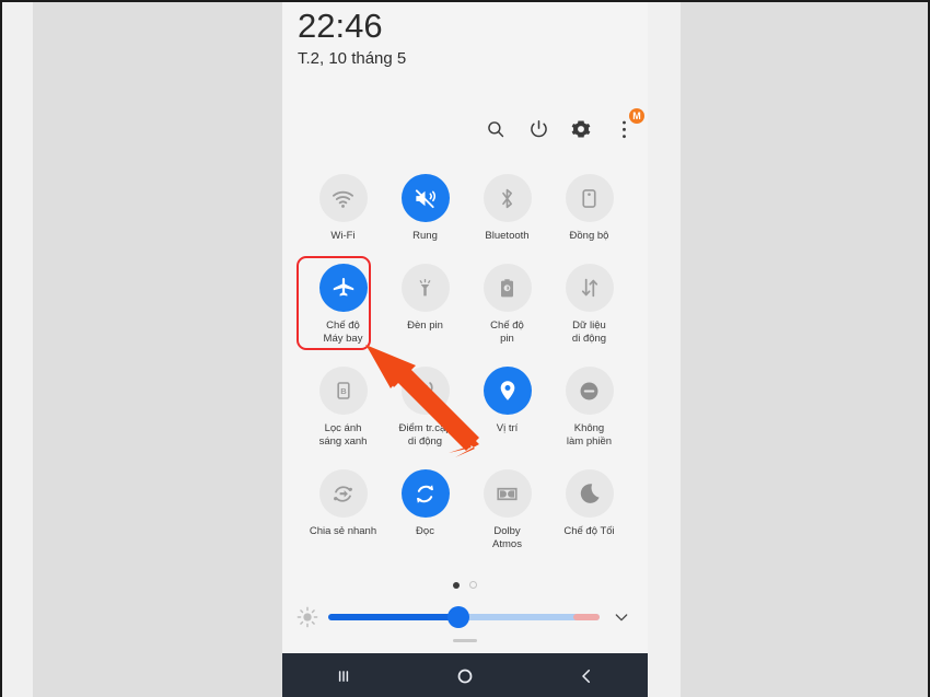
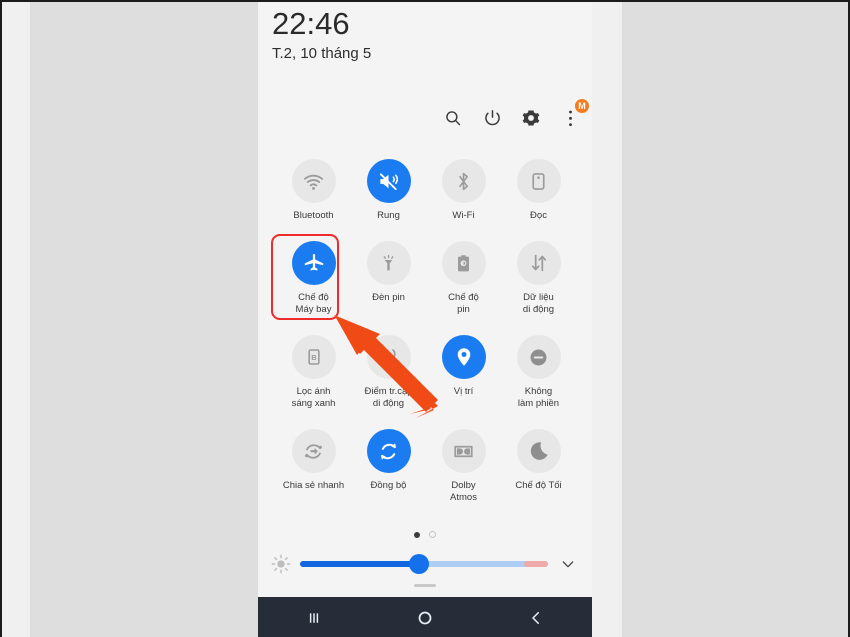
  22:46
  T.2, 10 tháng 5
  M
- Wi-Fi
+ Bluetooth
  Rung
- Bluetooth
+ Wi-Fi
- Đồng bộ
+ Đọc
  Chế độ
  Máy bay
  Đèn pin
  Chế độ
  pin
  Dữ liệu
  di động
  B
  Lọc ánh
  sáng xanh
  Điểm tr.cậ
  di động
  Vị trí
  Không
  làm phiền
  Chia sẻ nhanh
- Đọc
+ Đồng bộ
  Dolby
  Atmos
  Chế độ Tối
